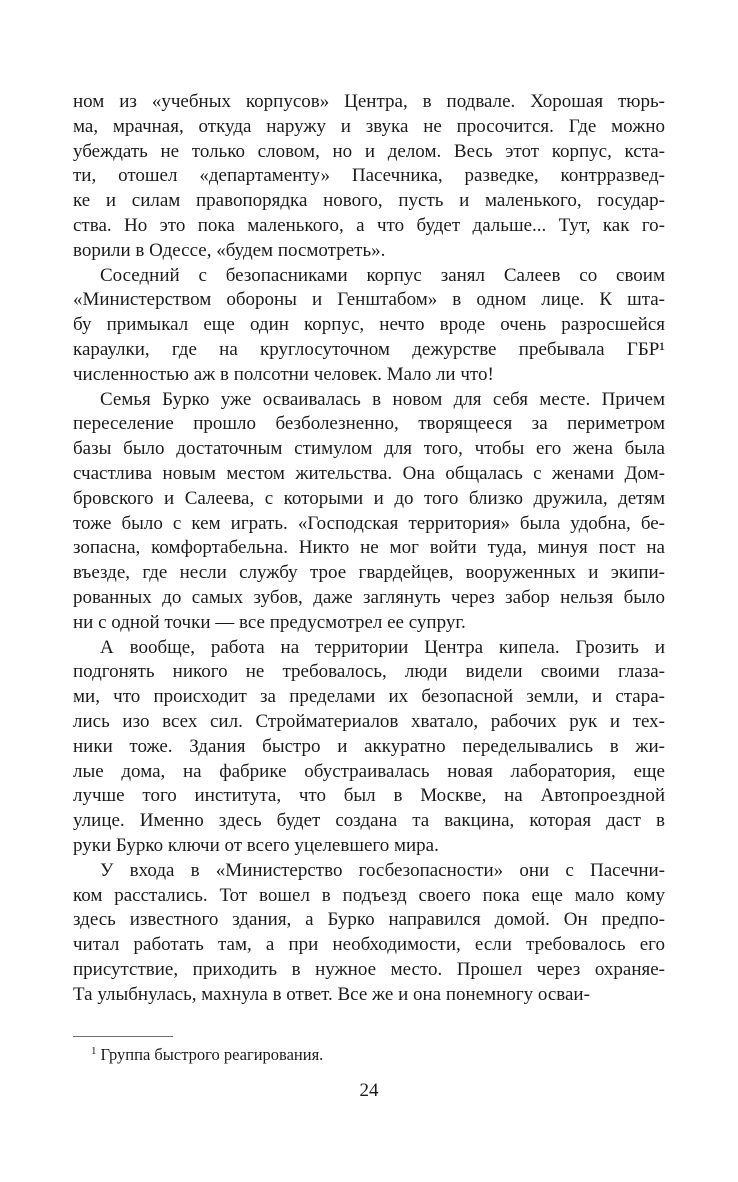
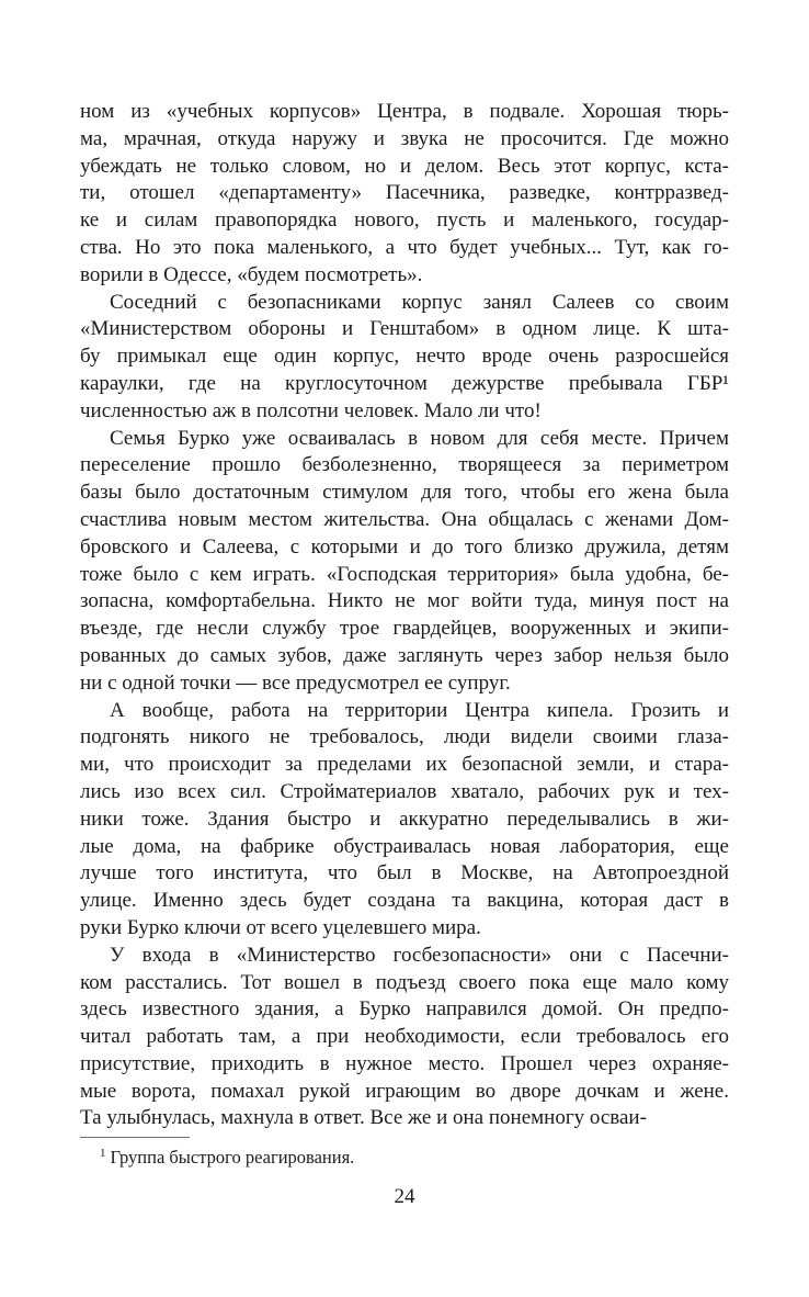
  ном из «учебных корпусов» Центра, в подвале. Хорошая тюрь-
  ма, мрачная, откуда наружу и звука не просочится. Где можно
  убеждать не только словом, но и делом. Весь этот корпус, кста-
  ти, отошел «департаменту» Пасечника, разведке, контрразвед-
  ке и силам правопорядка нового, пусть и маленького, государ-
- ства. Но это пока маленького, а что будет дальше... Тут, как го-
+ ства. Но это пока маленького, а что будет учебных... Тут, как го-
  ворили в Одессе, «будем посмотреть».
  Соседний с безопасниками корпус занял Салеев со своим
  «Министерством обороны и Генштабом» в одном лице. К шта-
  бу примыкал еще один корпус, нечто вроде очень разросшейся
  караулки, где на круглосуточном дежурстве пребывала ГБР¹
  численностью аж в полсотни человек. Мало ли что!
  Семья Бурко уже осваивалась в новом для себя месте. Причем
  переселение прошло безболезненно, творящееся за периметром
  базы было достаточным стимулом для того, чтобы его жена была
  счастлива новым местом жительства. Она общалась с женами Дом-
  бровского и Салеева, с которыми и до того близко дружила, детям
  тоже было с кем играть. «Господская территория» была удобна, бе-
  зопасна, комфортабельна. Никто не мог войти туда, минуя пост на
  въезде, где несли службу трое гвардейцев, вооруженных и экипи-
  рованных до самых зубов, даже заглянуть через забор нельзя было
  ни с одной точки — все предусмотрел ее супруг.
  А вообще, работа на территории Центра кипела. Грозить и
  подгонять никого не требовалось, люди видели своими глаза-
  ми, что происходит за пределами их безопасной земли, и стара-
  лись изо всех сил. Стройматериалов хватало, рабочих рук и тех-
  ники тоже. Здания быстро и аккуратно переделывались в жи-
  лые дома, на фабрике обустраивалась новая лаборатория, еще
  лучше того института, что был в Москве, на Автопроездной
  улице. Именно здесь будет создана та вакцина, которая даст в
  руки Бурко ключи от всего уцелевшего мира.
  У входа в «Министерство госбезопасности» они с Пасечни-
  ком расстались. Тот вошел в подъезд своего пока еще мало кому
  здесь известного здания, а Бурко направился домой. Он предпо-
  читал работать там, а при необходимости, если требовалось его
  присутствие, приходить в нужное место. Прошел через охраняе-
+ мые ворота, помахал рукой играющим во дворе дочкам и жене.
  Та улыбнулась, махнула в ответ. Все же и она понемногу осваи-
  1 Группа быстрого реагирования.
  24
